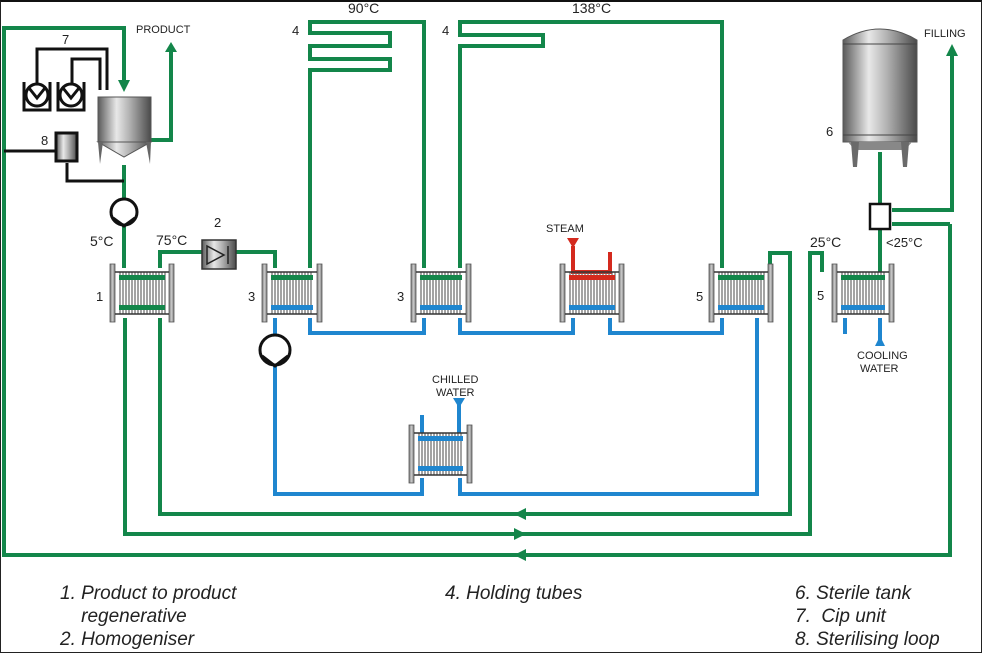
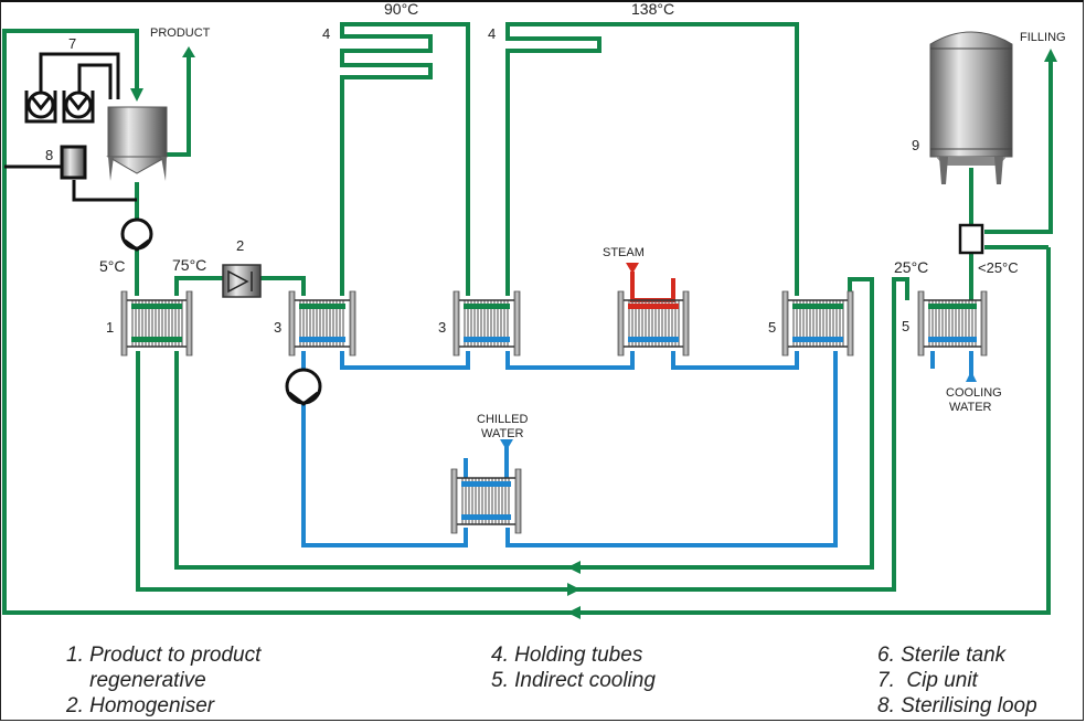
  PRODUCT
  FILLING
  STEAM
  CHILLED
  WATER
  COOLING
  WATER
  5°C
  75°C
  90°C
  138°C
  25°C
  <25°C
  1
  2
  3
  3
  4
  4
  5
  5
- 6
+ 9
  7
  8
  1. Product to product
  regenerative
  2. Homogeniser
  4. Holding tubes
+ 5. Indirect cooling
  6. Sterile tank
  7. Cip unit
  8. Sterilising loop
